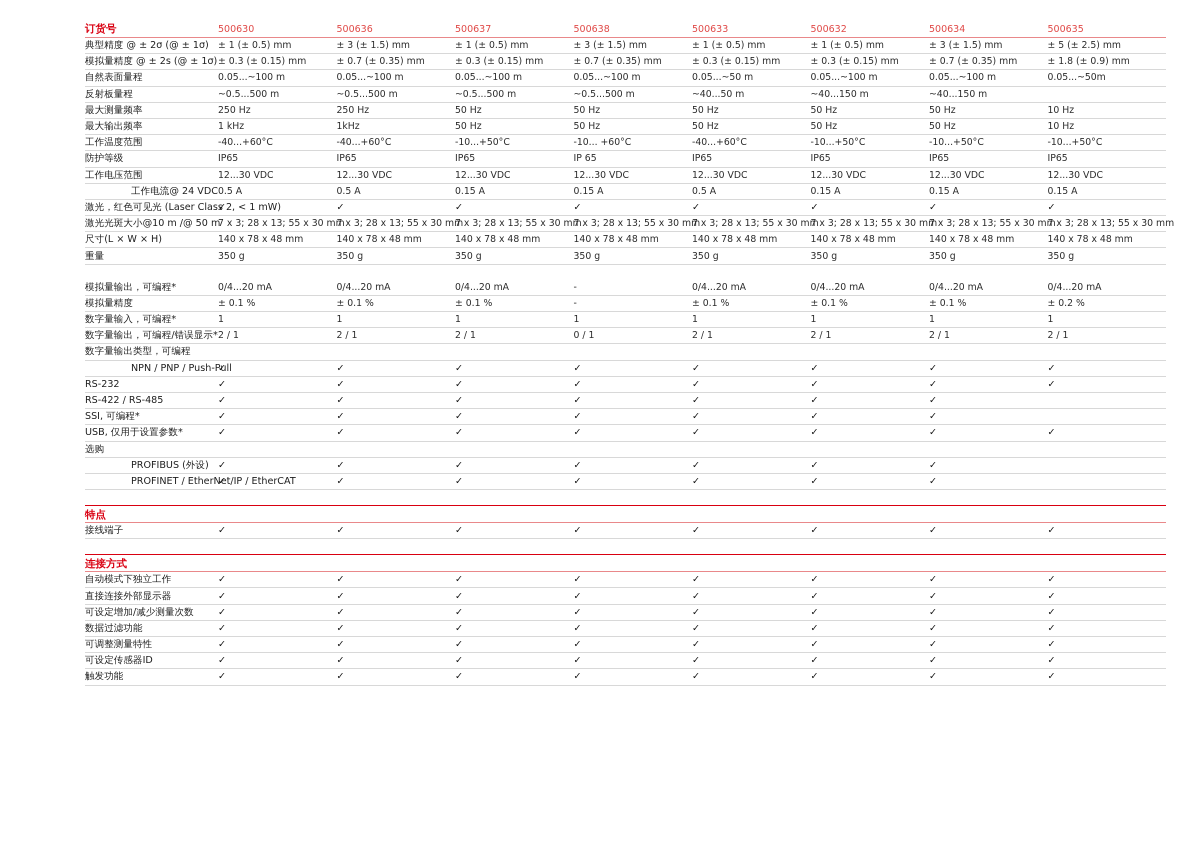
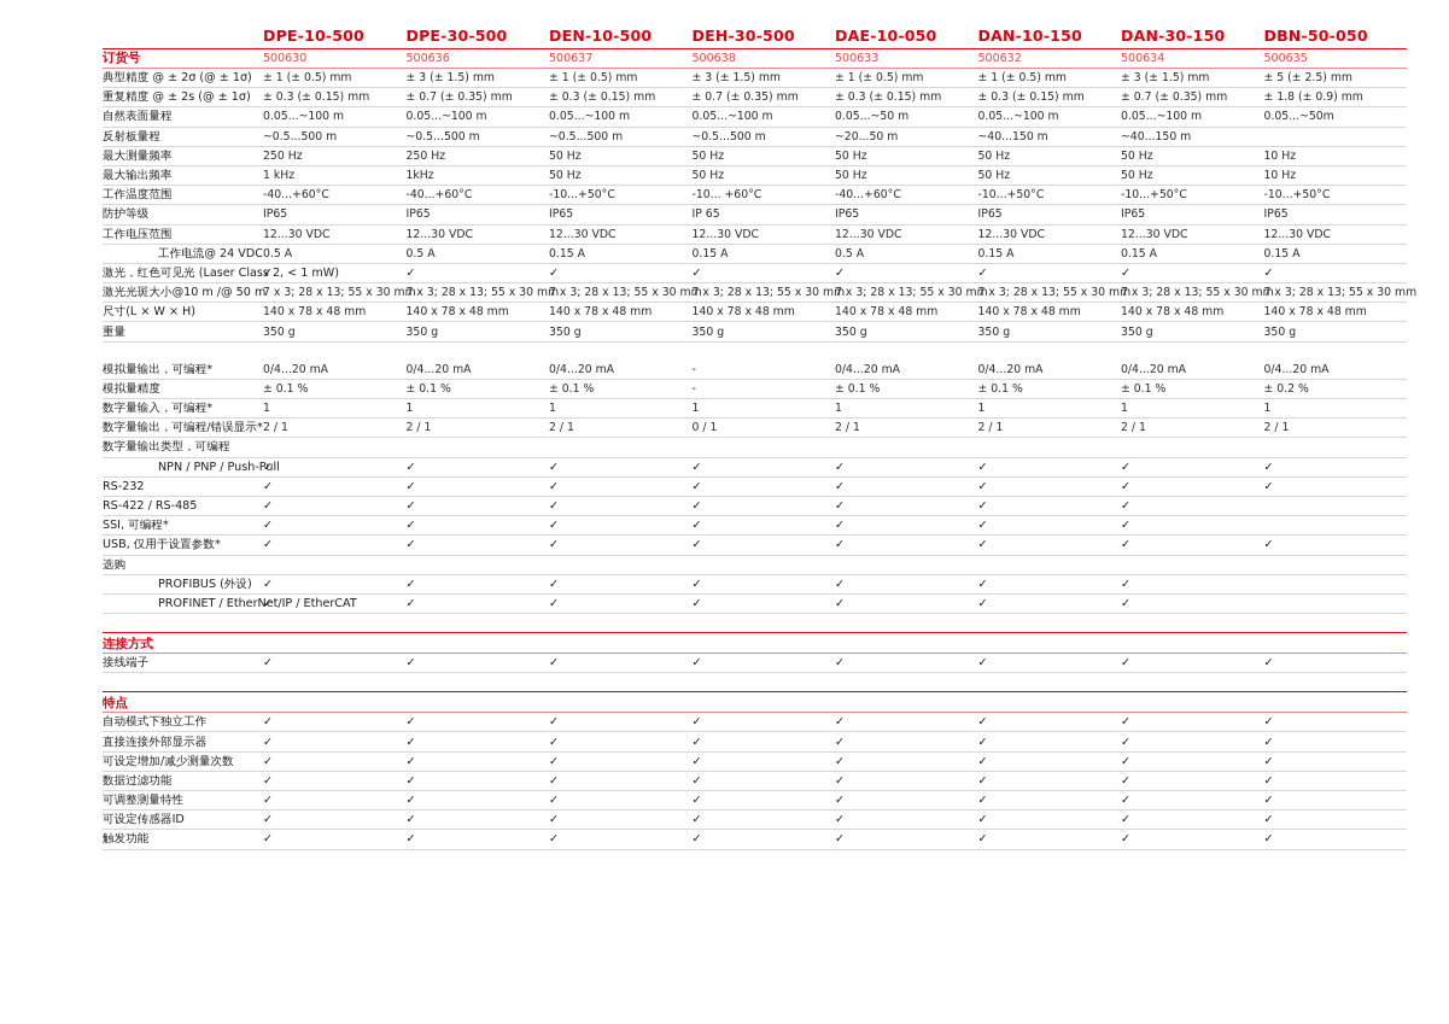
+ DPE-10-500
+ DPE-30-500
+ DEN-10-500
+ DEH-30-500
+ DAE-10-050
+ DAN-10-150
+ DAN-30-150
+ DBN-50-050
  订货号
  500630
  500636
  500637
  500638
  500633
  500632
  500634
  500635
  典型精度 @ ± 2σ (@ ± 1σ)
  ± 1 (± 0.5) mm
  ± 3 (± 1.5) mm
  ± 1 (± 0.5) mm
  ± 3 (± 1.5) mm
  ± 1 (± 0.5) mm
  ± 1 (± 0.5) mm
  ± 3 (± 1.5) mm
  ± 5 (± 2.5) mm
- 模拟量精度 @ ± 2s (@ ± 1σ)
+ 重复精度 @ ± 2s (@ ± 1σ)
  ± 0.3 (± 0.15) mm
  ± 0.7 (± 0.35) mm
  ± 0.3 (± 0.15) mm
  ± 0.7 (± 0.35) mm
  ± 0.3 (± 0.15) mm
  ± 0.3 (± 0.15) mm
  ± 0.7 (± 0.35) mm
  ± 1.8 (± 0.9) mm
  自然表面量程
  0.05...~100 m
  0.05...~100 m
  0.05...~100 m
  0.05...~100 m
  0.05...~50 m
  0.05...~100 m
  0.05...~100 m
  0.05...~50m
  反射板量程
  ~0.5...500 m
  ~0.5...500 m
  ~0.5...500 m
  ~0.5...500 m
- ~40...50 m
+ ~20...50 m
  ~40...150 m
  ~40...150 m
  最大测量频率
  250 Hz
  250 Hz
  50 Hz
  50 Hz
  50 Hz
  50 Hz
  50 Hz
  10 Hz
  最大输出频率
  1 kHz
  1kHz
  50 Hz
  50 Hz
  50 Hz
  50 Hz
  50 Hz
  10 Hz
  工作温度范围
  -40...+60°C
  -40...+60°C
  -10...+50°C
  -10... +60°C
  -40...+60°C
  -10...+50°C
  -10...+50°C
  -10...+50°C
  防护等级
  IP65
  IP65
  IP65
  IP 65
  IP65
  IP65
  IP65
  IP65
  工作电压范围
  12...30 VDC
  12...30 VDC
  12...30 VDC
  12...30 VDC
  12...30 VDC
  12...30 VDC
  12...30 VDC
  12...30 VDC
  工作电流@ 24 VDC
  0.5 A
  0.5 A
  0.15 A
  0.15 A
  0.5 A
  0.15 A
  0.15 A
  0.15 A
  ✓
  ✓
  ✓
  ✓
  ✓
  ✓
  ✓
  ✓
  激光光斑大小@10 m /@ 50 m
  7 x 3; 28 x 13; 55 x 30 m
  7 x 3; 28 x 13; 55 x 30 m
  7 x 3; 28 x 13; 55 x 30 m
  7 x 3; 28 x 13; 55 x 30 m
  7 x 3; 28 x 13; 55 x 30 m
  7 x 3; 28 x 13; 55 x 30 m
  7 x 3; 28 x 13; 55 x 30 m
  7 x 3; 28 x 13; 55 x 30 mm
  尺寸(L × W × H)
  140 x 78 x 48 mm
  140 x 78 x 48 mm
  140 x 78 x 48 mm
  140 x 78 x 48 mm
  140 x 78 x 48 mm
  140 x 78 x 48 mm
  140 x 78 x 48 mm
  140 x 78 x 48 mm
  重量
  350 g
  350 g
  350 g
  350 g
  350 g
  350 g
  350 g
  350 g
  模拟量输出，可编程*
  0/4...20 mA
  0/4...20 mA
  0/4...20 mA
  -
  0/4...20 mA
  0/4...20 mA
  0/4...20 mA
  0/4...20 mA
  模拟量精度
  ± 0.1 %
  ± 0.1 %
  ± 0.1 %
  -
  ± 0.1 %
  ± 0.1 %
  ± 0.1 %
  ± 0.2 %
  数字量输入，可编程*
  1
  1
  1
  1
  1
  1
  1
  1
  数字量输出，可编程/错误显示*
  2 / 1
  2 / 1
  2 / 1
  0 / 1
  2 / 1
  2 / 1
  2 / 1
  2 / 1
  数字量输出类型，可编程
  NPN / PNP / Push-Pull
  ✓
  ✓
  ✓
  ✓
  ✓
  ✓
  ✓
  ✓
  RS-232
  ✓
  ✓
  ✓
  ✓
  ✓
  ✓
  ✓
  ✓
  RS-422 / RS-485
  ✓
  ✓
  ✓
  ✓
  ✓
  ✓
  ✓
  SSI, 可编程*
  ✓
  ✓
  ✓
  ✓
  ✓
  ✓
  ✓
  USB, 仅用于设置参数*
  ✓
  ✓
  ✓
  ✓
  ✓
  ✓
  ✓
  ✓
  选购
  PROFIBUS (外设)
  ✓
  ✓
  ✓
  ✓
  ✓
  ✓
  ✓
  PROFINET / EtherNet/IP / Et
  ✓
  ✓
  ✓
  ✓
  ✓
  ✓
  ✓
- 特点
+ 连接方式
  接线端子
  ✓
  ✓
  ✓
  ✓
  ✓
  ✓
  ✓
  ✓
- 连接方式
+ 特点
  自动模式下独立工作
  ✓
  ✓
  ✓
  ✓
  ✓
  ✓
  ✓
  ✓
  直接连接外部显示器
  ✓
  ✓
  ✓
  ✓
  ✓
  ✓
  ✓
  ✓
  可设定增加/减少测量次数
  ✓
  ✓
  ✓
  ✓
  ✓
  ✓
  ✓
  ✓
  数据过滤功能
  ✓
  ✓
  ✓
  ✓
  ✓
  ✓
  ✓
  ✓
  可调整测量特性
  ✓
  ✓
  ✓
  ✓
  ✓
  ✓
  ✓
  ✓
  可设定传感器ID
  ✓
  ✓
  ✓
  ✓
  ✓
  ✓
  ✓
  ✓
  触发功能
  ✓
  ✓
  ✓
  ✓
  ✓
  ✓
  ✓
  ✓
